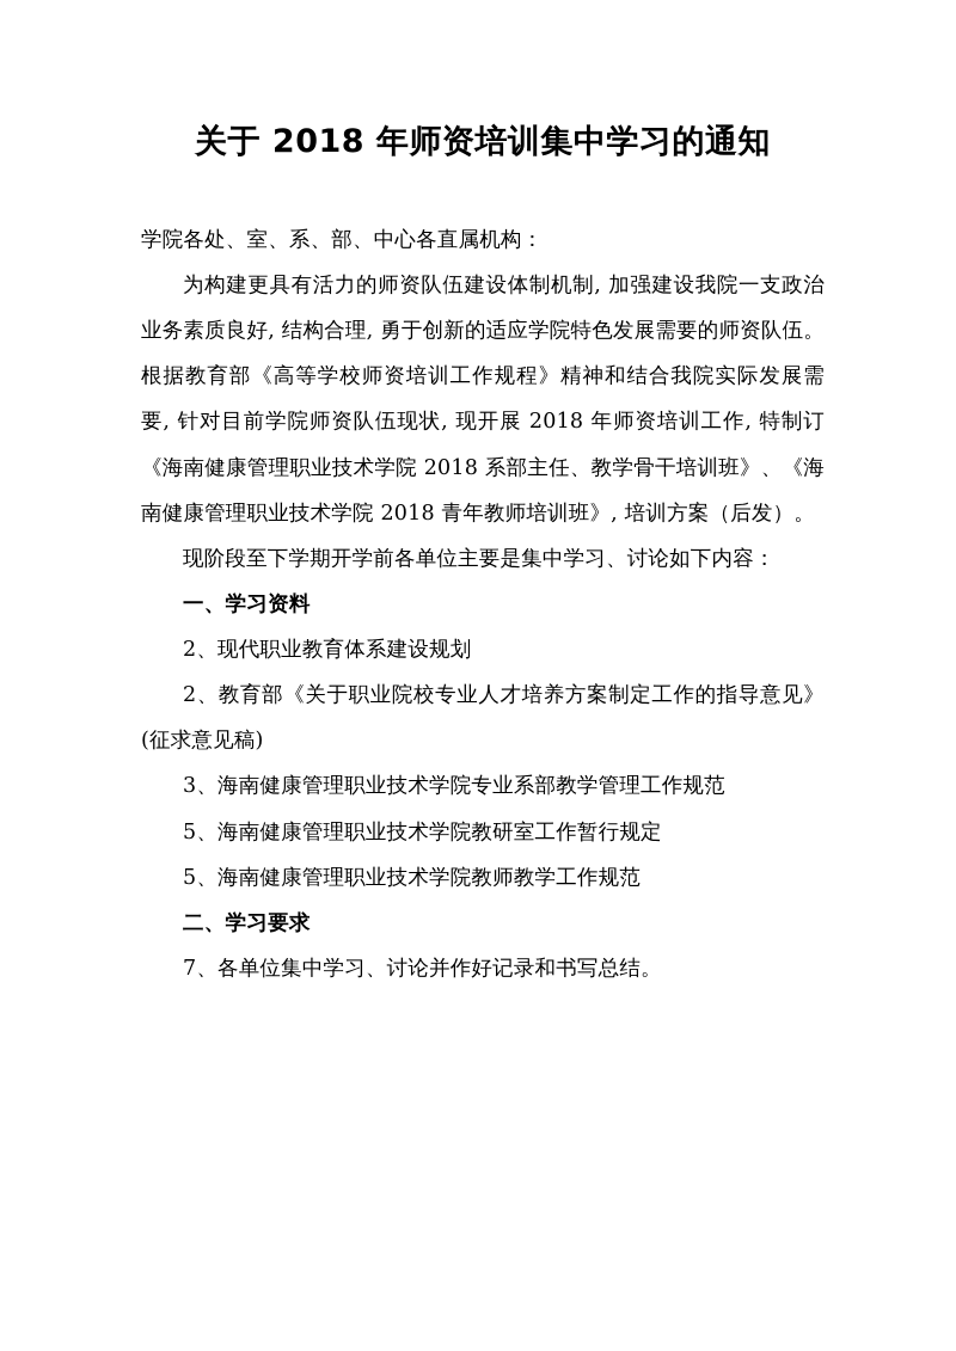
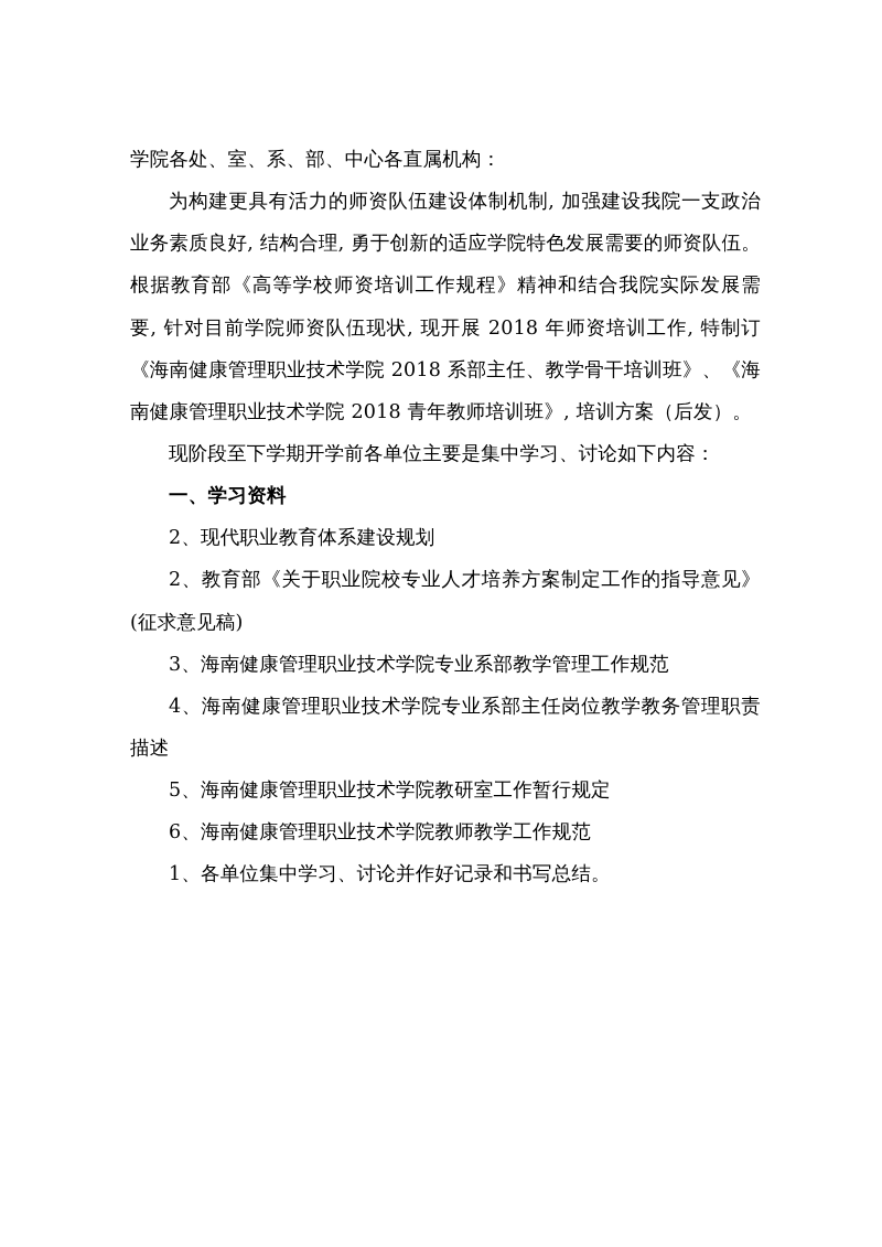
- 关于 2018 年师资培训集中学习的通知
  学院各处、室、系、部、中心各直属机构：
  为构建更具有活力的师资队伍建设体制机制, 加强建设我院一支政治业务素质良好, 结构合理, 勇于创新的适应学院特色发展需要的师资队伍。根据教育部《高等学校师资培训工作规程》精神和结合我院实际发展需要, 针对目前学院师资队伍现状, 现开展 2018 年师资培训工作, 特制订《海南健康管理职业技术学院 2018 系部主任、教学骨干培训班》、《海南健康管理职业技术学院 2018 青年教师培训班》, 培训方案（后发）。
  现阶段至下学期开学前各单位主要是集中学习、讨论如下内容：
  一、学习资料
  2、现代职业教育体系建设规划
  2、教育部《关于职业院校专业人才培养方案制定工作的指导意见》(征求意见稿)
  3、海南健康管理职业技术学院专业系部教学管理工作规范
+ 4、海南健康管理职业技术学院专业系部主任岗位教学教务管理职责描述
  5、海南健康管理职业技术学院教研室工作暂行规定
- 5、海南健康管理职业技术学院教师教学工作规范
+ 6、海南健康管理职业技术学院教师教学工作规范
- 二、学习要求
- 7、各单位集中学习、讨论并作好记录和书写总结。
+ 1、各单位集中学习、讨论并作好记录和书写总结。
